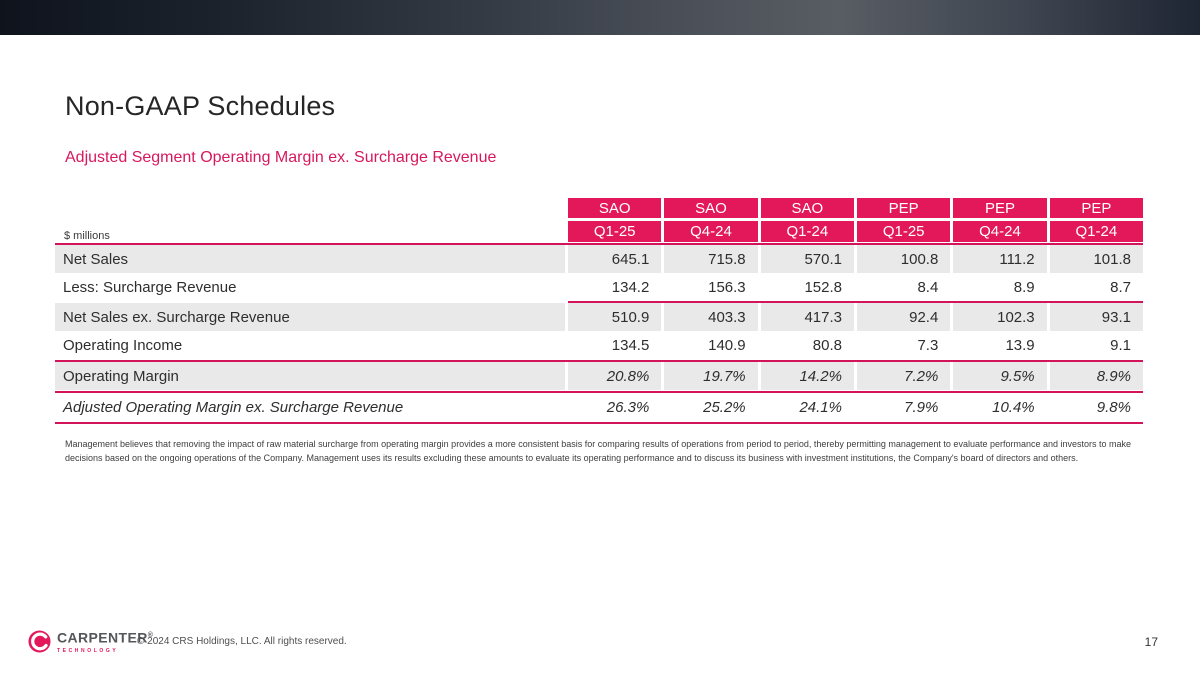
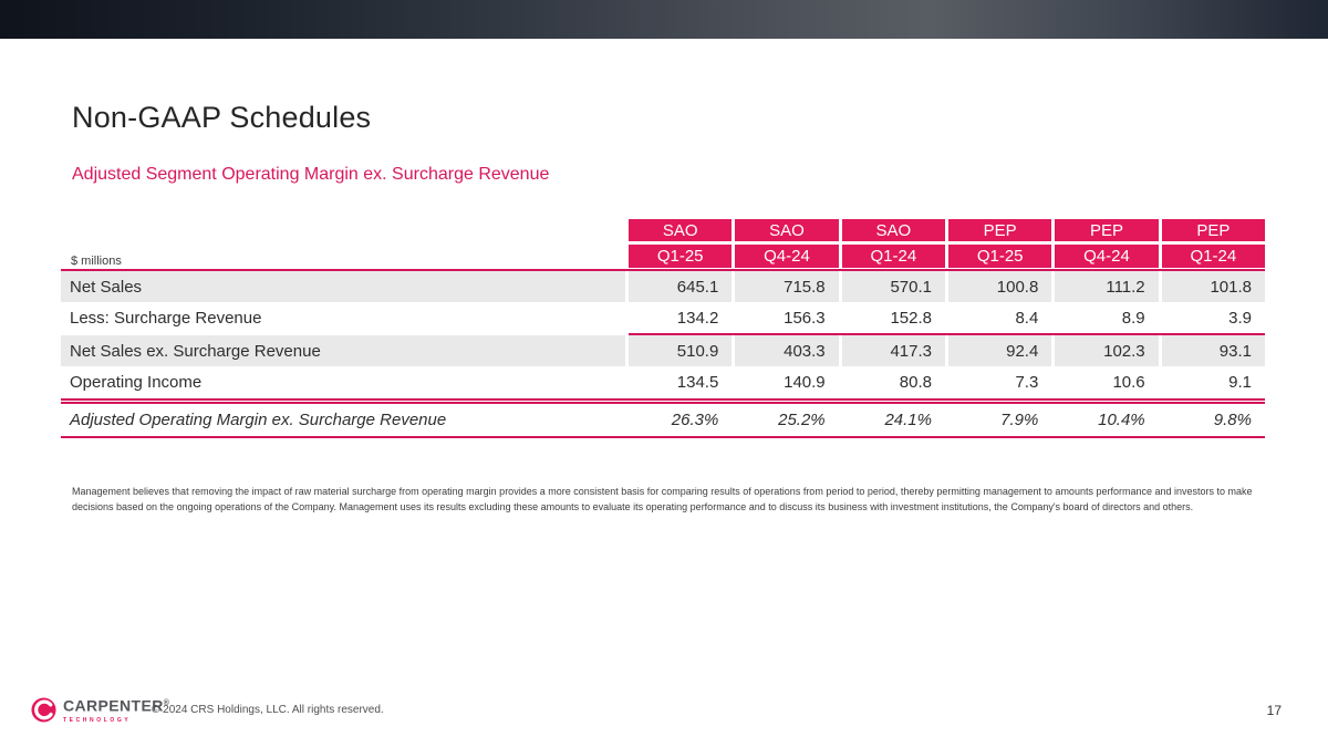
  Non-GAAP Schedules
  Adjusted Segment Operating Margin ex. Surcharge Revenue
  SAO
  SAO
  SAO
  PEP
  PEP
  PEP
  $ millions
  Q1-25
  Q4-24
  Q1-24
  Q1-25
  Q4-24
  Q1-24
  Net Sales
  645.1
  715.8
  570.1
  100.8
  111.2
  101.8
  Less: Surcharge Revenue
  134.2
  156.3
  152.8
  8.4
  8.9
- 8.7
+ 3.9
  Net Sales ex. Surcharge Revenue
  510.9
  403.3
  417.3
  92.4
  102.3
  93.1
  Operating Income
  134.5
  140.9
  80.8
  7.3
- 13.9
+ 10.6
  9.1
- Operating Margin
- 20.8%
- 19.7%
- 14.2%
- 7.2%
- 9.5%
- 8.9%
  Adjusted Operating Margin ex. Surcharge Revenue
  26.3%
  25.2%
  24.1%
  7.9%
  10.4%
  9.8%
- Management believes that removing the impact of raw material surcharge from operating margin provides a more consistent basis for comparing results of operations from period to period, thereby permitting management to evaluate performance and investors to make decisions based on the ongoing operations of the Company. Management uses its results excluding these amounts to evaluate its operating performance and to discuss its business with investment institutions, the Company's board of directors and others.
+ Management believes that removing the impact of raw material surcharge from operating margin provides a more consistent basis for comparing results of operations from period to period, thereby permitting management to amounts performance and investors to make decisions based on the ongoing operations of the Company. Management uses its results excluding these amounts to evaluate its operating performance and to discuss its business with investment institutions, the Company's board of directors and others.
  CARPENTER
  © 2024 CRS Holdings, LLC. All rights reserved.
  17
